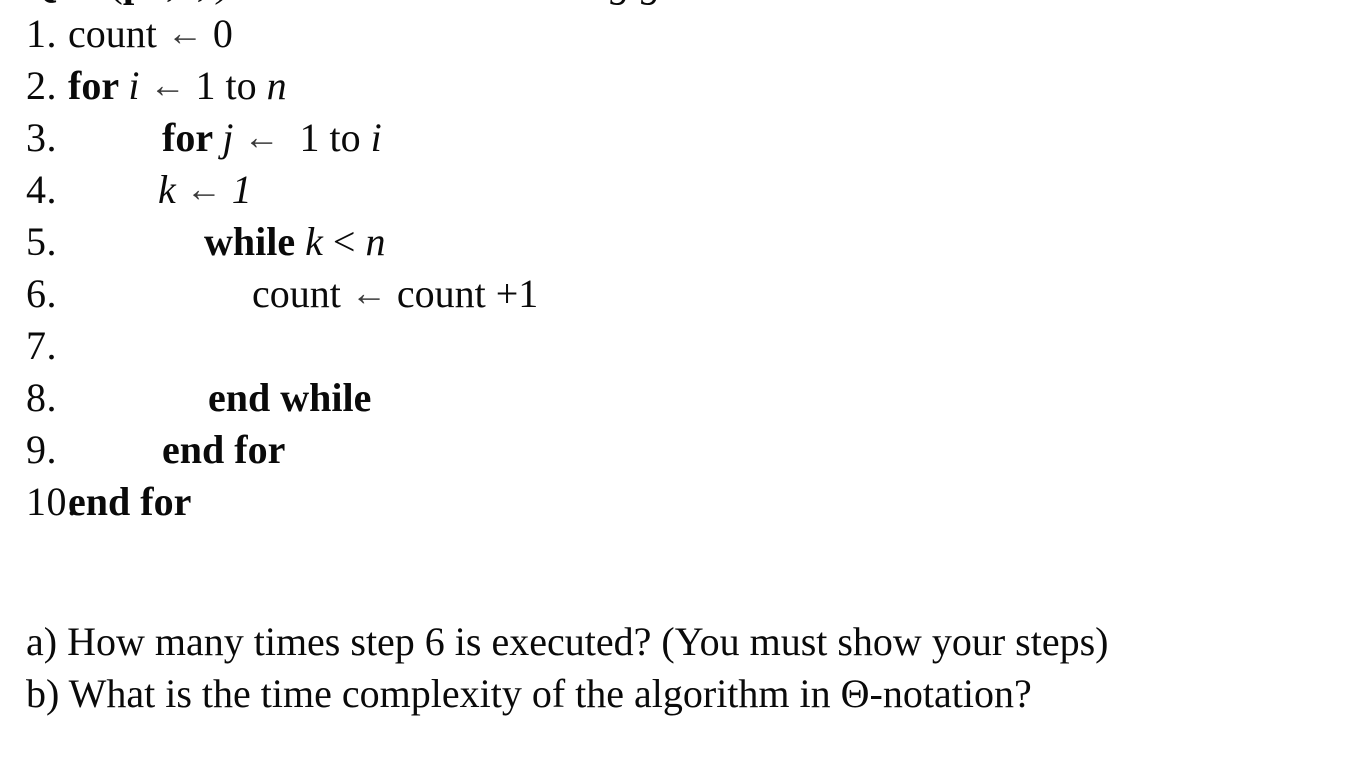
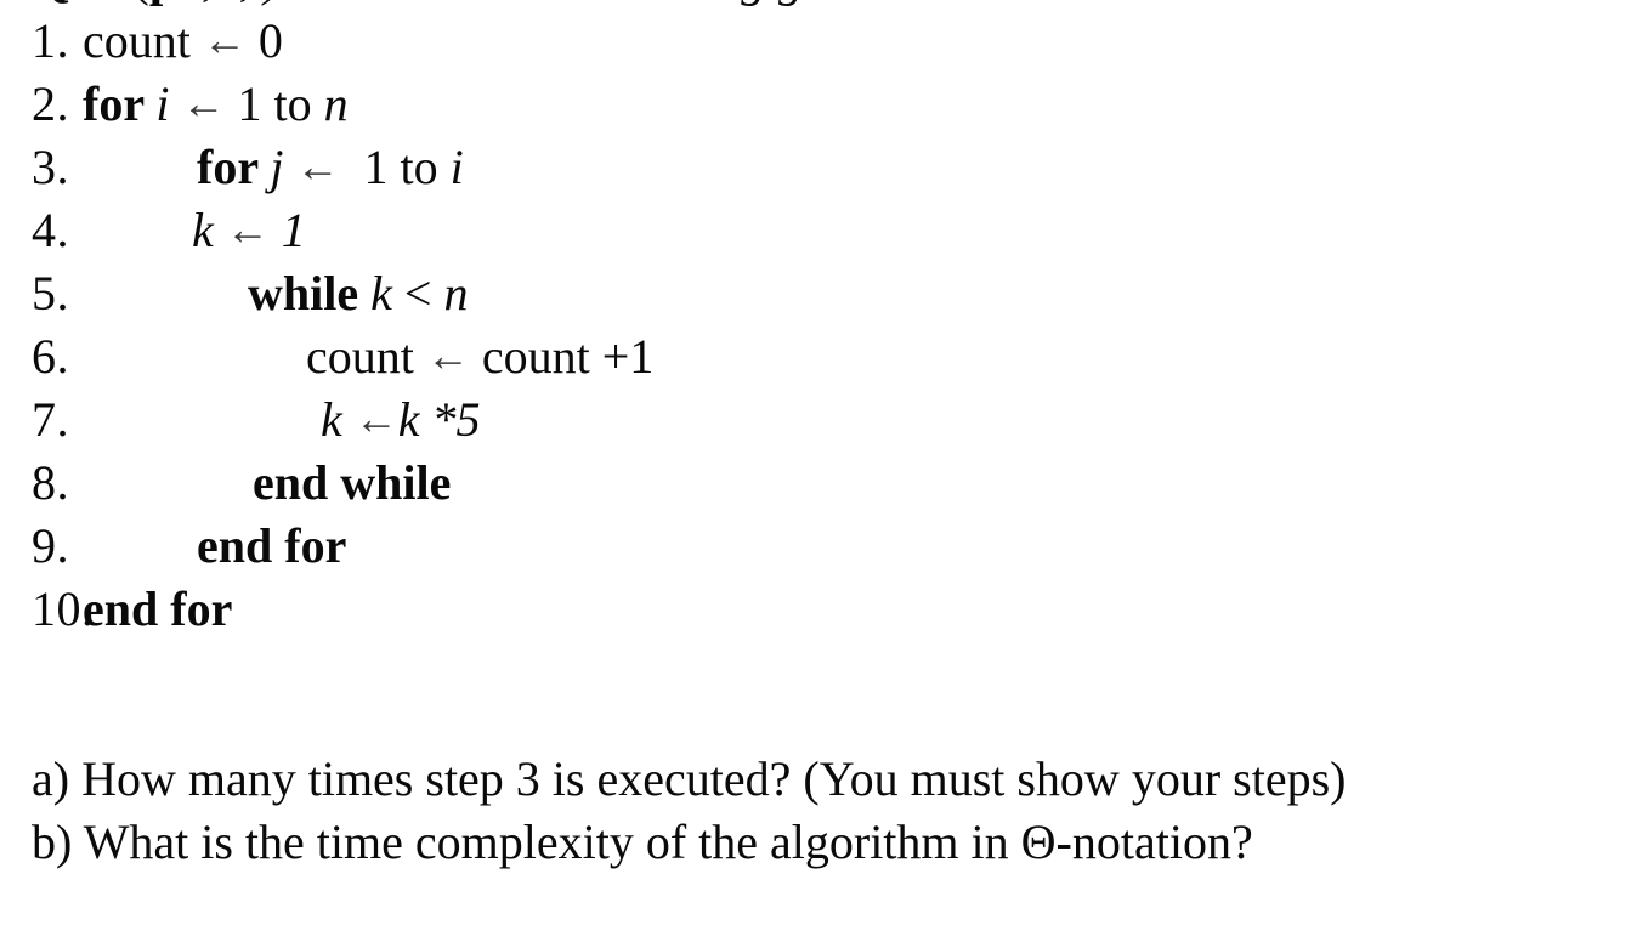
  1.
  count ← 0
  2.
  for i ← 1 to n
  3.
  for j ← 1 to i
  4.
  k ← 1
  5.
  while k < n
  6.
  count ← count +1
  7.
+ k ←k *5
  8.
  end while
  9.
  end for
  10.
  end for
- a) How many times step 6 is executed? (You must show your steps)
+ a) How many times step 3 is executed? (You must show your steps)
  b) What is the time complexity of the algorithm in Θ-notation?
